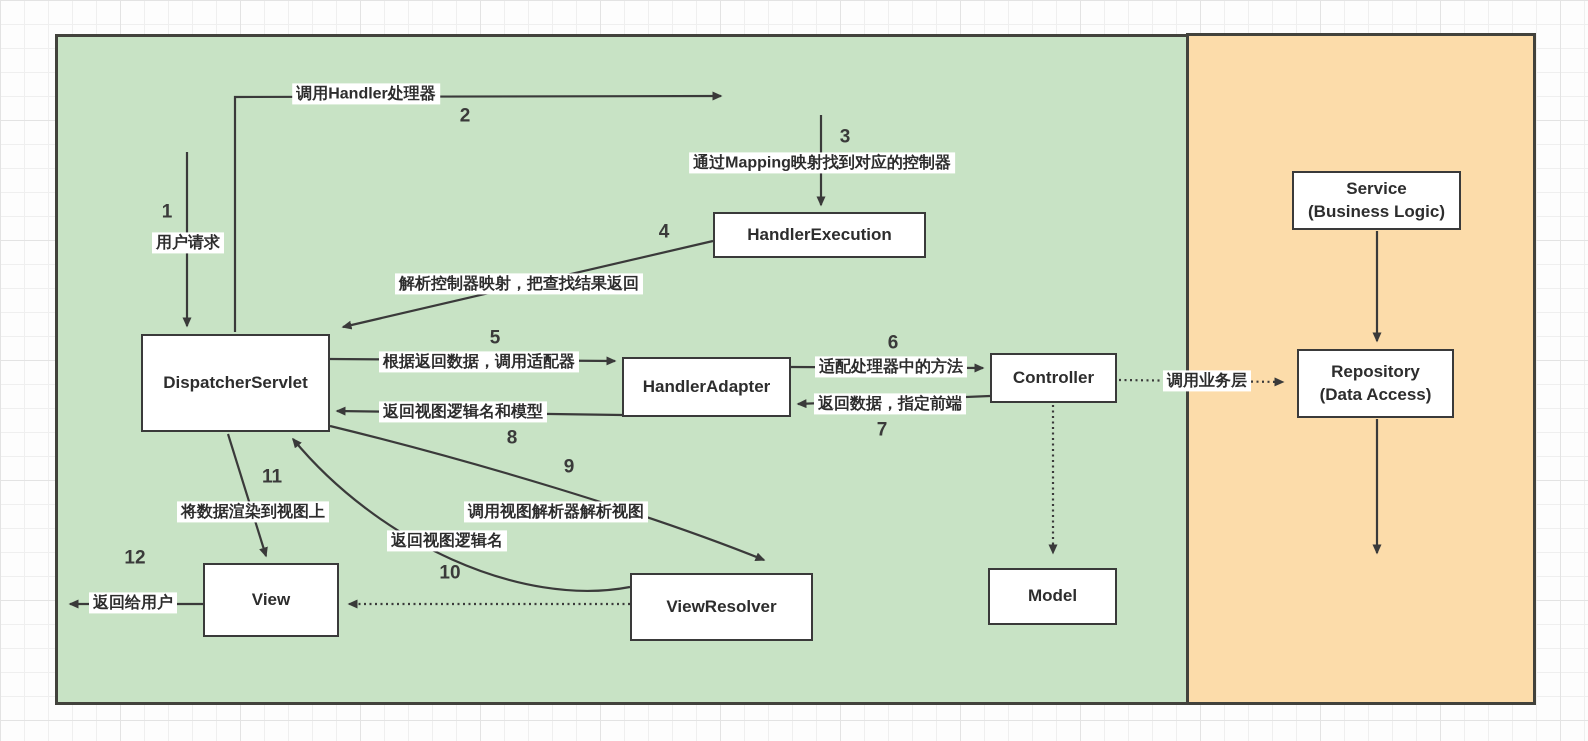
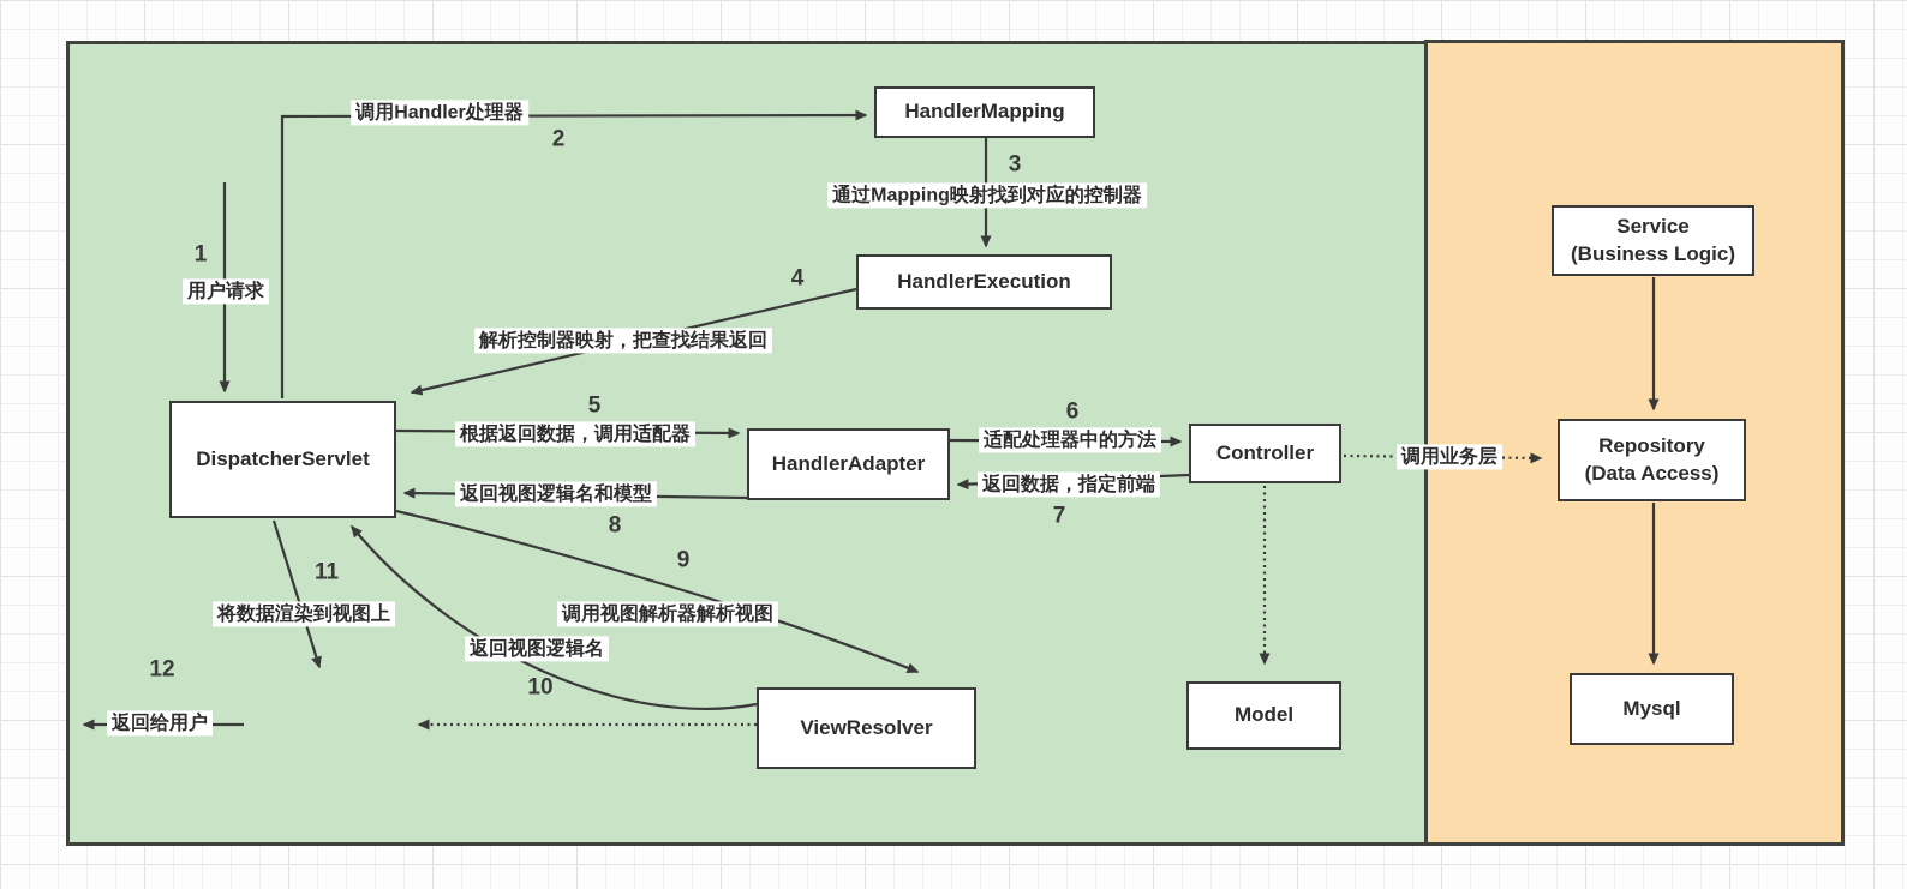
+ HandlerMapping
  HandlerExecution
  DispatcherServlet
  HandlerAdapter
  Controller
  Model
  ViewResolver
- View
  Service
  (Business Logic)
  Repository
  (Data Access)
+ Mysql
  调用Handler处理器
  用户请求
  通过Mapping映射找到对应的控制器
  解析控制器映射，把查找结果返回
  根据返回数据，调用适配器
  适配处理器中的方法
  返回数据，指定前端
  返回视图逻辑名和模型
  调用视图解析器解析视图
  返回视图逻辑名
  将数据渲染到视图上
  返回给用户
  调用业务层
  1
  2
  3
  4
  5
  6
  7
  8
  9
  10
  11
  12
